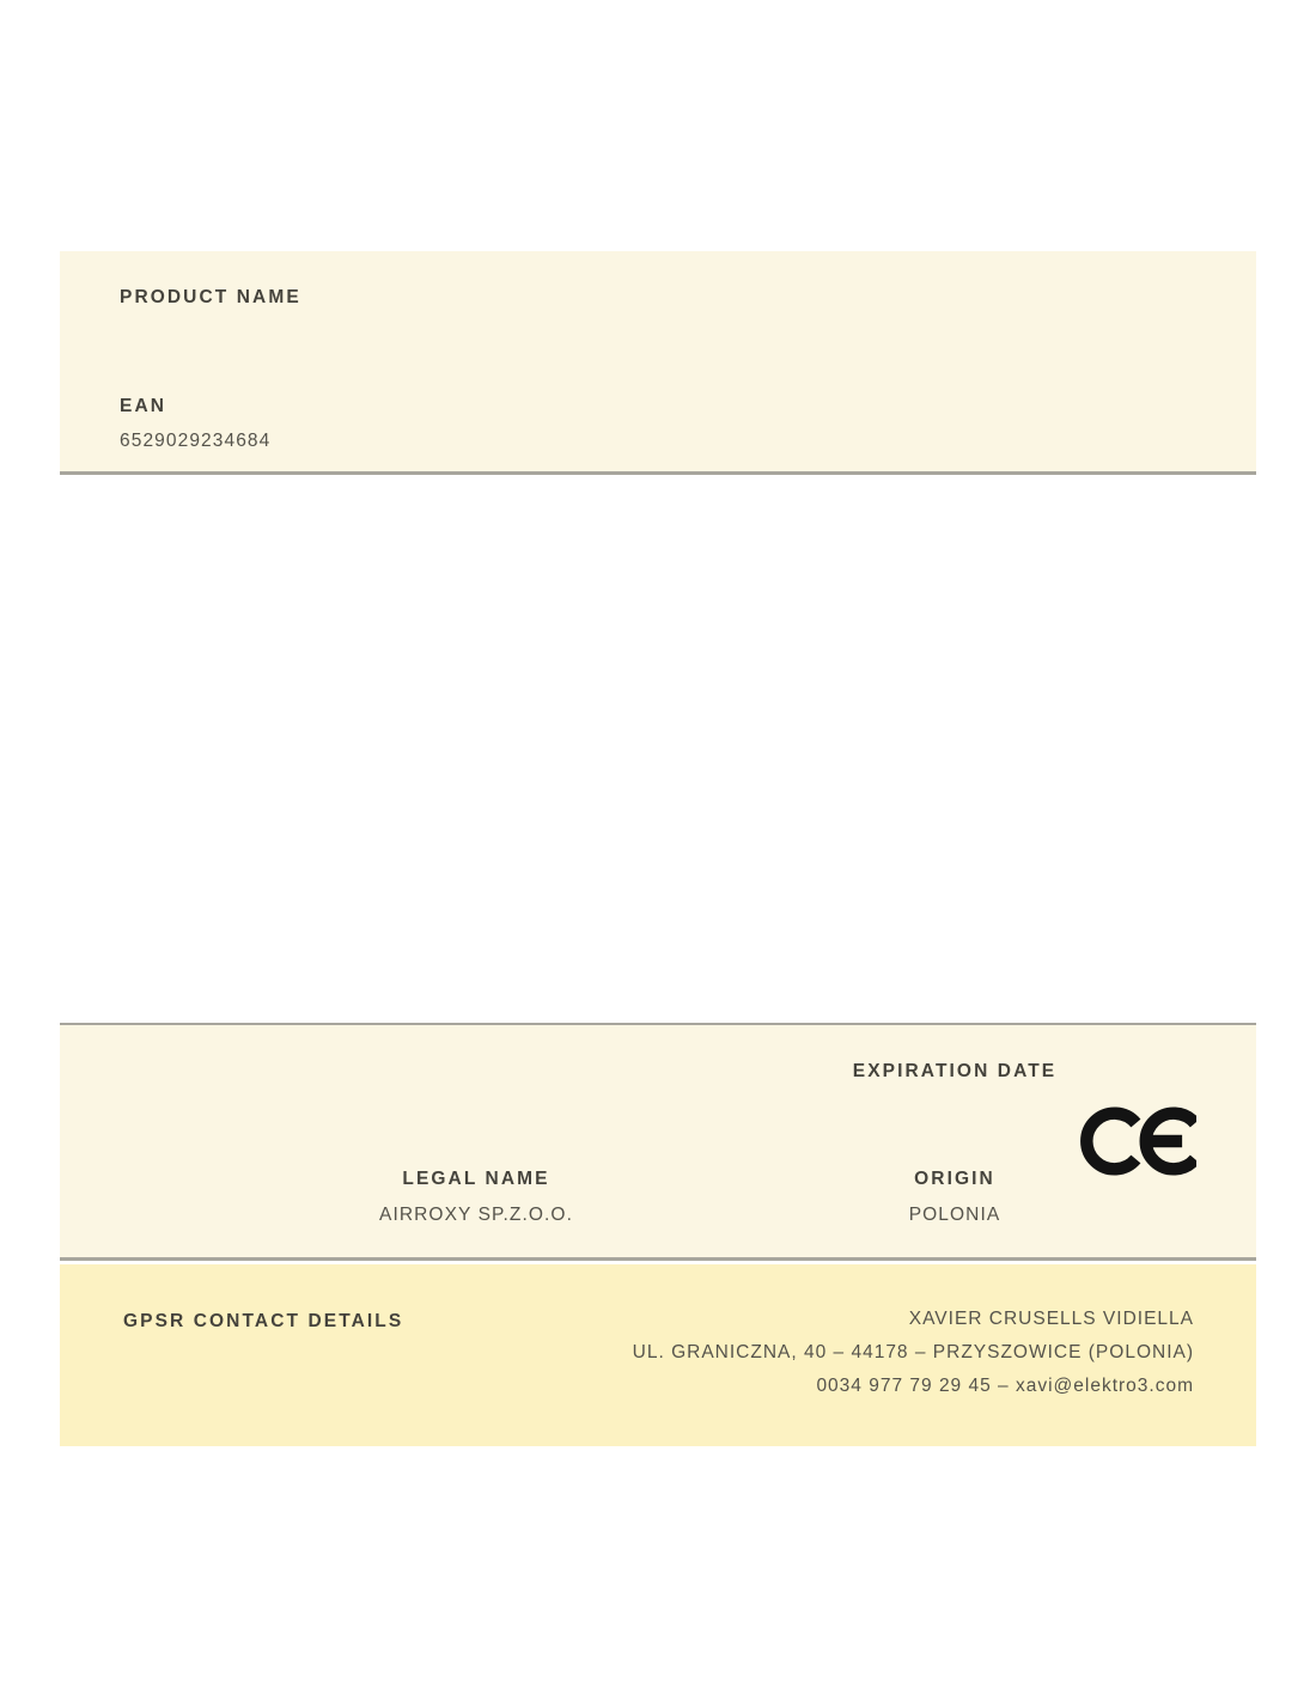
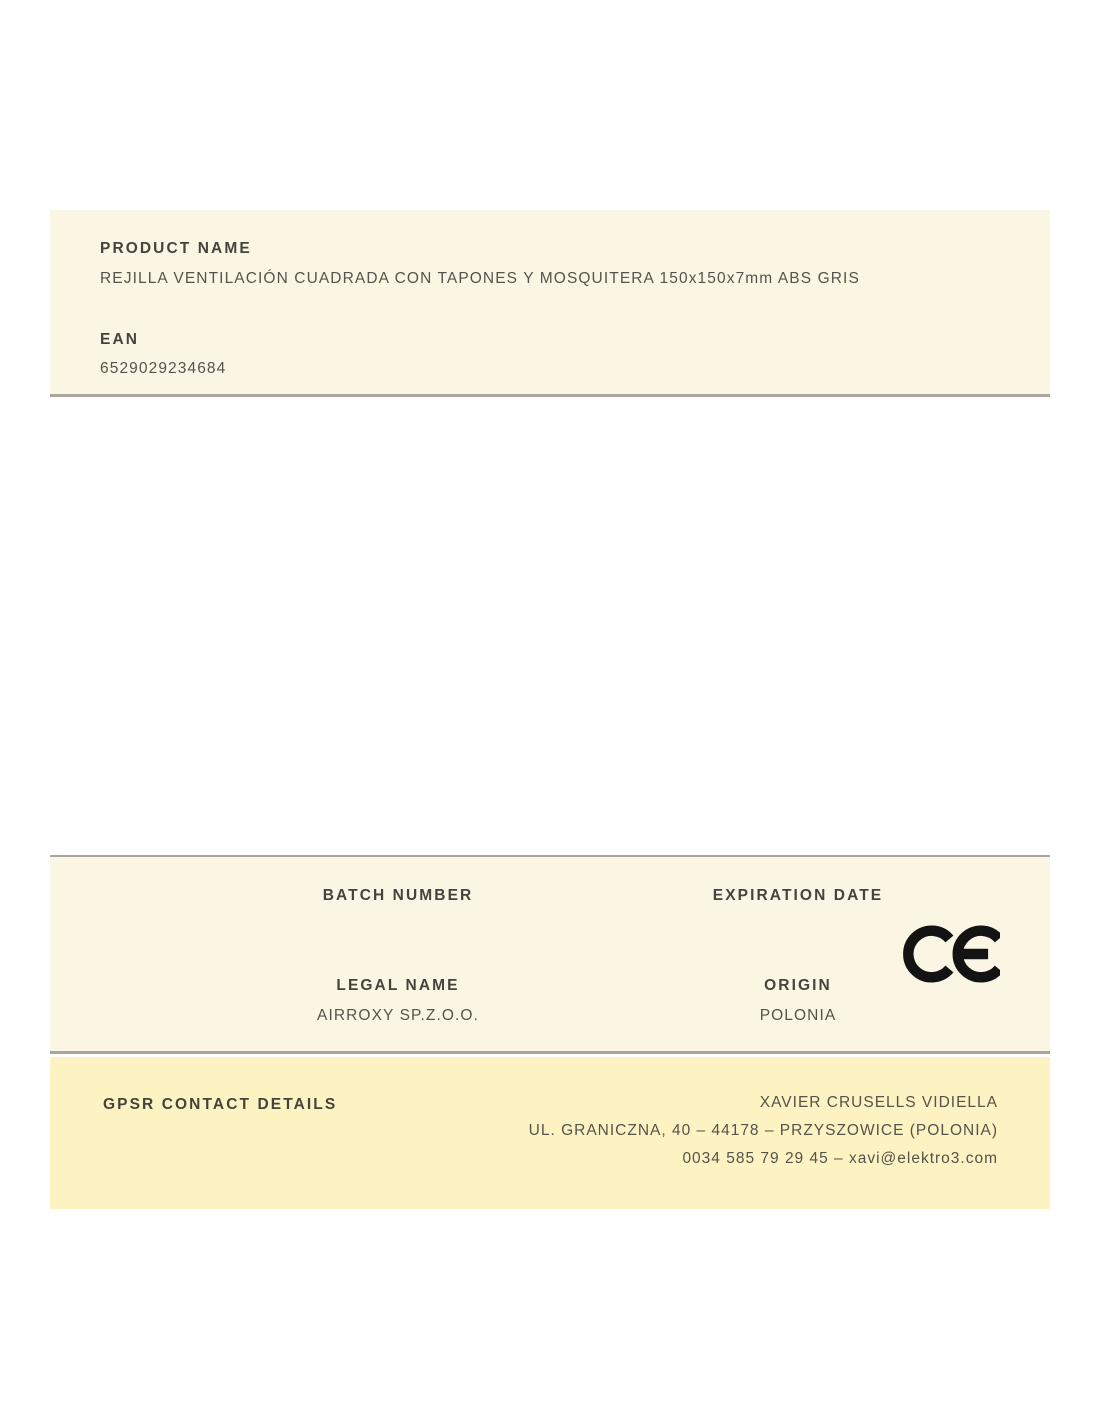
  PRODUCT NAME
+ REJILLA VENTILACIÓN CUADRADA CON TAPONES Y MOSQUITERA 150x150x7mm ABS GRIS
  EAN
  6529029234684
+ BATCH NUMBER
  EXPIRATION DATE
  LEGAL NAME
  AIRROXY SP.Z.O.O.
  ORIGIN
  POLONIA
  GPSR CONTACT DETAILS
  XAVIER CRUSELLS VIDIELLA
  UL. GRANICZNA, 40 – 44178 – PRZYSZOWICE (POLONIA)
- 0034 977 79 29 45 – xavi@elektro3.com
+ 0034 585 79 29 45 – xavi@elektro3.com
